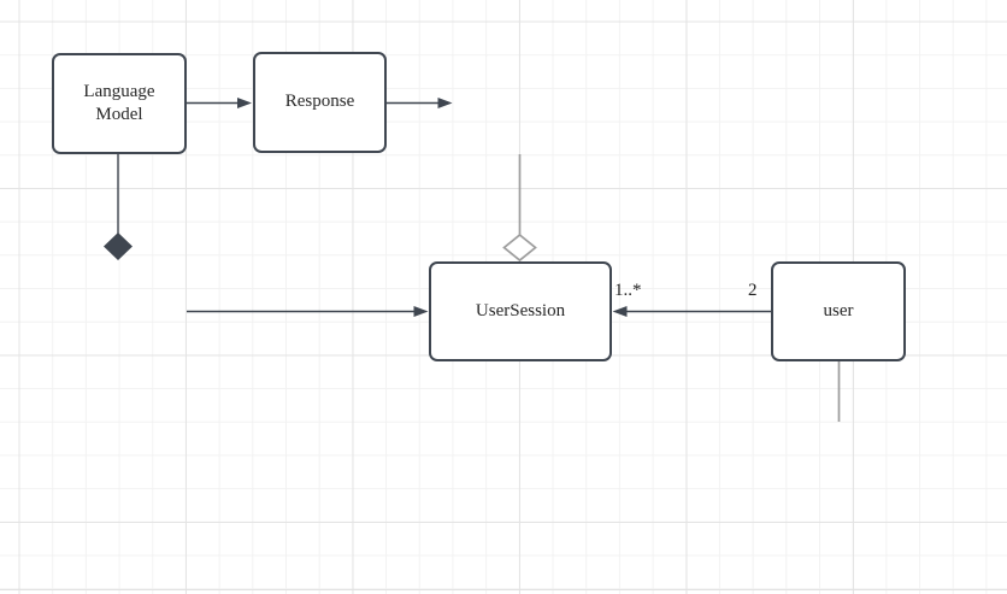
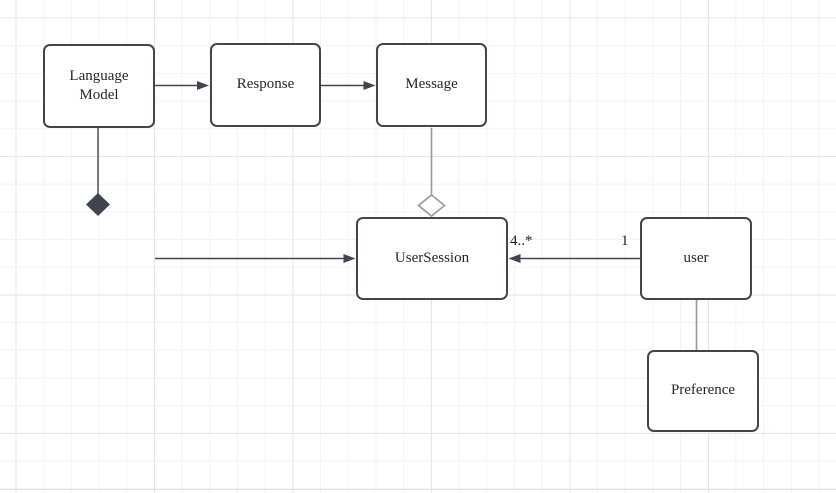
  Language Model
  Response
+ Message
  UserSession
  user
+ Preference
- 1..*
+ 4..*
- 2
+ 1
